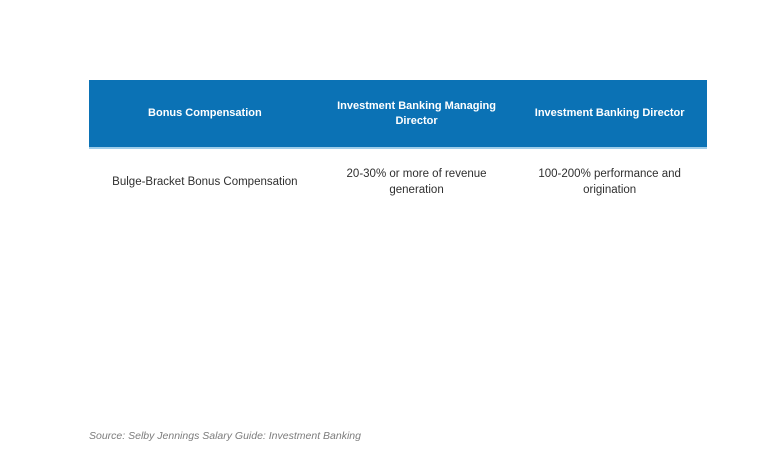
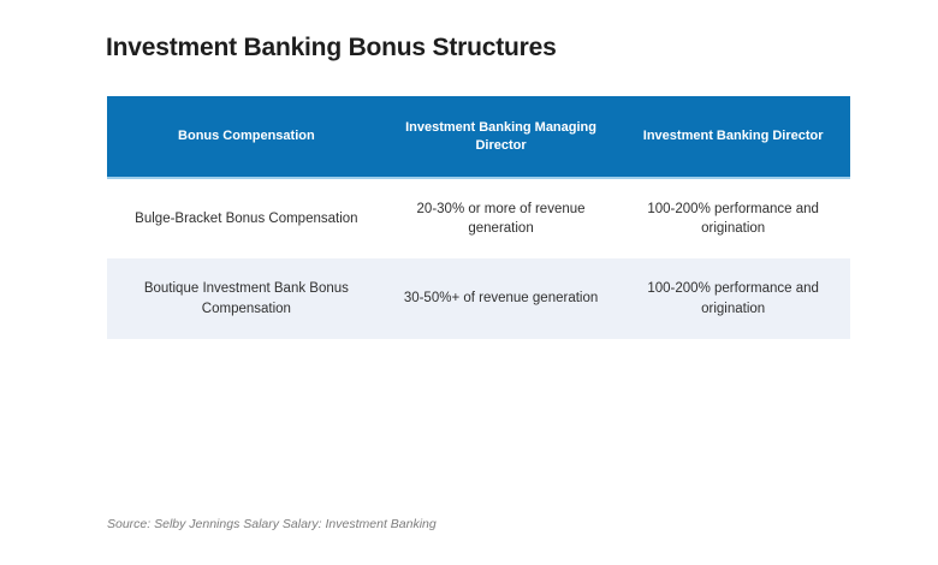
+ Investment Banking Bonus Structures
  Bonus Compensation	Investment Banking Managing Director	Investment Banking Director
  Bulge-Bracket Bonus Compensation	20-30% or more of revenue generation	100-200% performance and origination
+ Boutique Investment Bank Bonus Compensation	30-50%+ of revenue generation	100-200% performance and origination
- Source: Selby Jennings Salary Guide: Investment Banking
+ Source: Selby Jennings Salary Salary: Investment Banking
